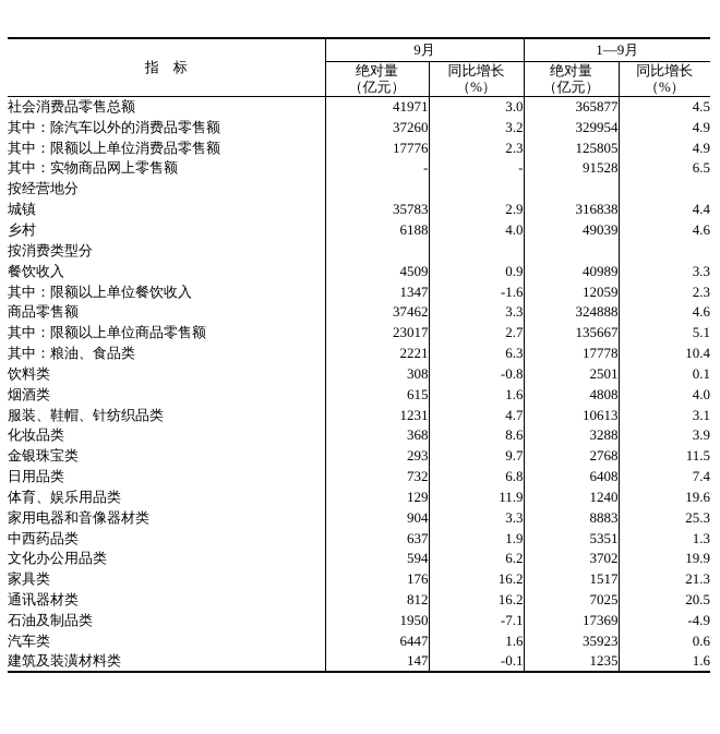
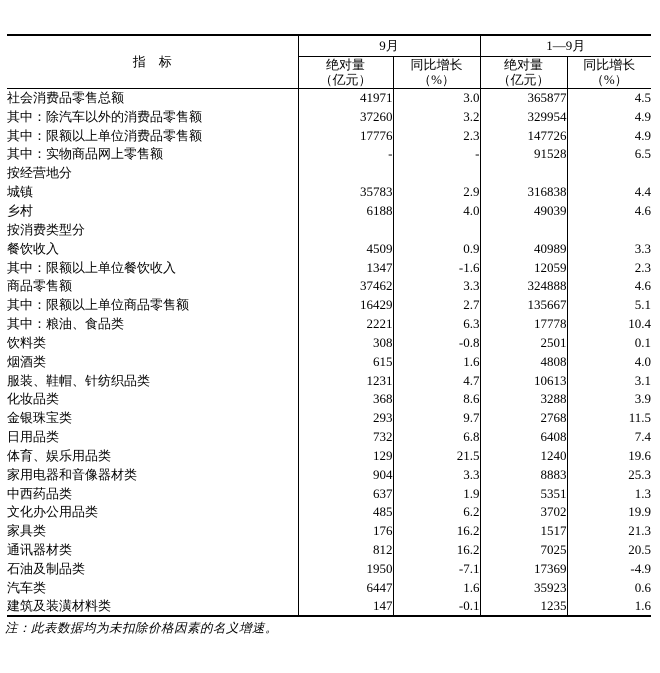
  指 标	9月	1—9月
  绝对量 （亿元）	同比增长 （%）	绝对量 （亿元）	同比增长 （%）
  社会消费品零售总额	41971	3.0	365877	4.5
  其中：除汽车以外的消费品零售额	37260	3.2	329954	4.9
- 其中：限额以上单位消费品零售额	17776	2.3	125805	4.9
+ 其中：限额以上单位消费品零售额	17776	2.3	147726	4.9
  其中：实物商品网上零售额	-	-	91528	6.5
  按经营地分
  城镇	35783	2.9	316838	4.4
  乡村	6188	4.0	49039	4.6
  按消费类型分
  餐饮收入	4509	0.9	40989	3.3
  其中：限额以上单位餐饮收入	1347	-1.6	12059	2.3
  商品零售额	37462	3.3	324888	4.6
- 其中：限额以上单位商品零售额	23017	2.7	135667	5.1
+ 其中：限额以上单位商品零售额	16429	2.7	135667	5.1
  其中：粮油、食品类	2221	6.3	17778	10.4
  饮料类	308	-0.8	2501	0.1
  烟酒类	615	1.6	4808	4.0
  服装、鞋帽、针纺织品类	1231	4.7	10613	3.1
  化妆品类	368	8.6	3288	3.9
  金银珠宝类	293	9.7	2768	11.5
  日用品类	732	6.8	6408	7.4
- 体育、娱乐用品类	129	11.9	1240	19.6
+ 体育、娱乐用品类	129	21.5	1240	19.6
  家用电器和音像器材类	904	3.3	8883	25.3
  中西药品类	637	1.9	5351	1.3
- 文化办公用品类	594	6.2	3702	19.9
+ 文化办公用品类	485	6.2	3702	19.9
  家具类	176	16.2	1517	21.3
  通讯器材类	812	16.2	7025	20.5
  石油及制品类	1950	-7.1	17369	-4.9
  汽车类	6447	1.6	35923	0.6
  建筑及装潢材料类	147	-0.1	1235	1.6
+ 注：此表数据均为未扣除价格因素的名义增速。
